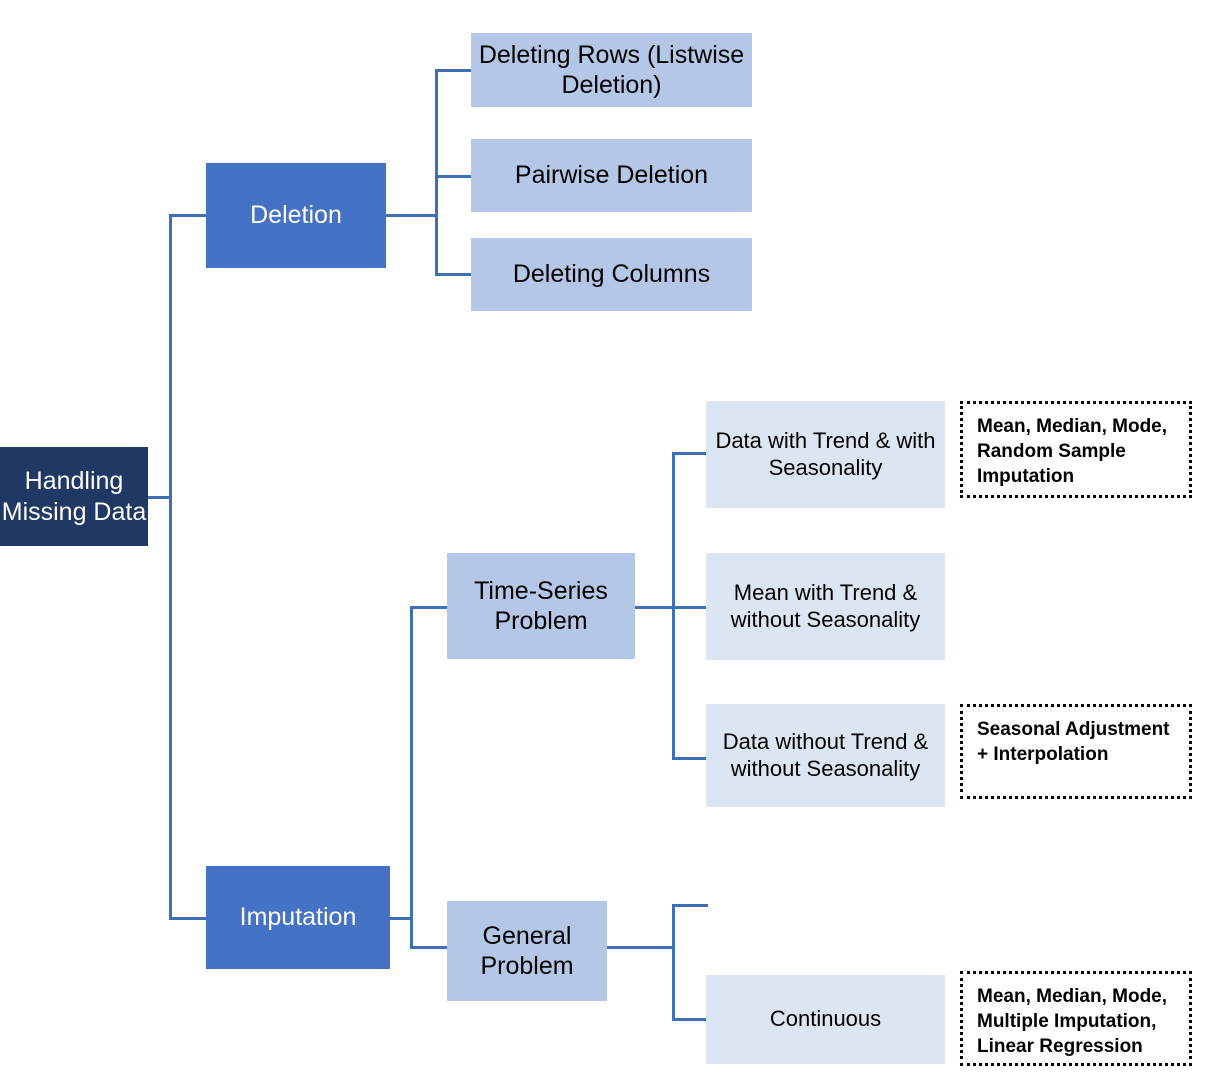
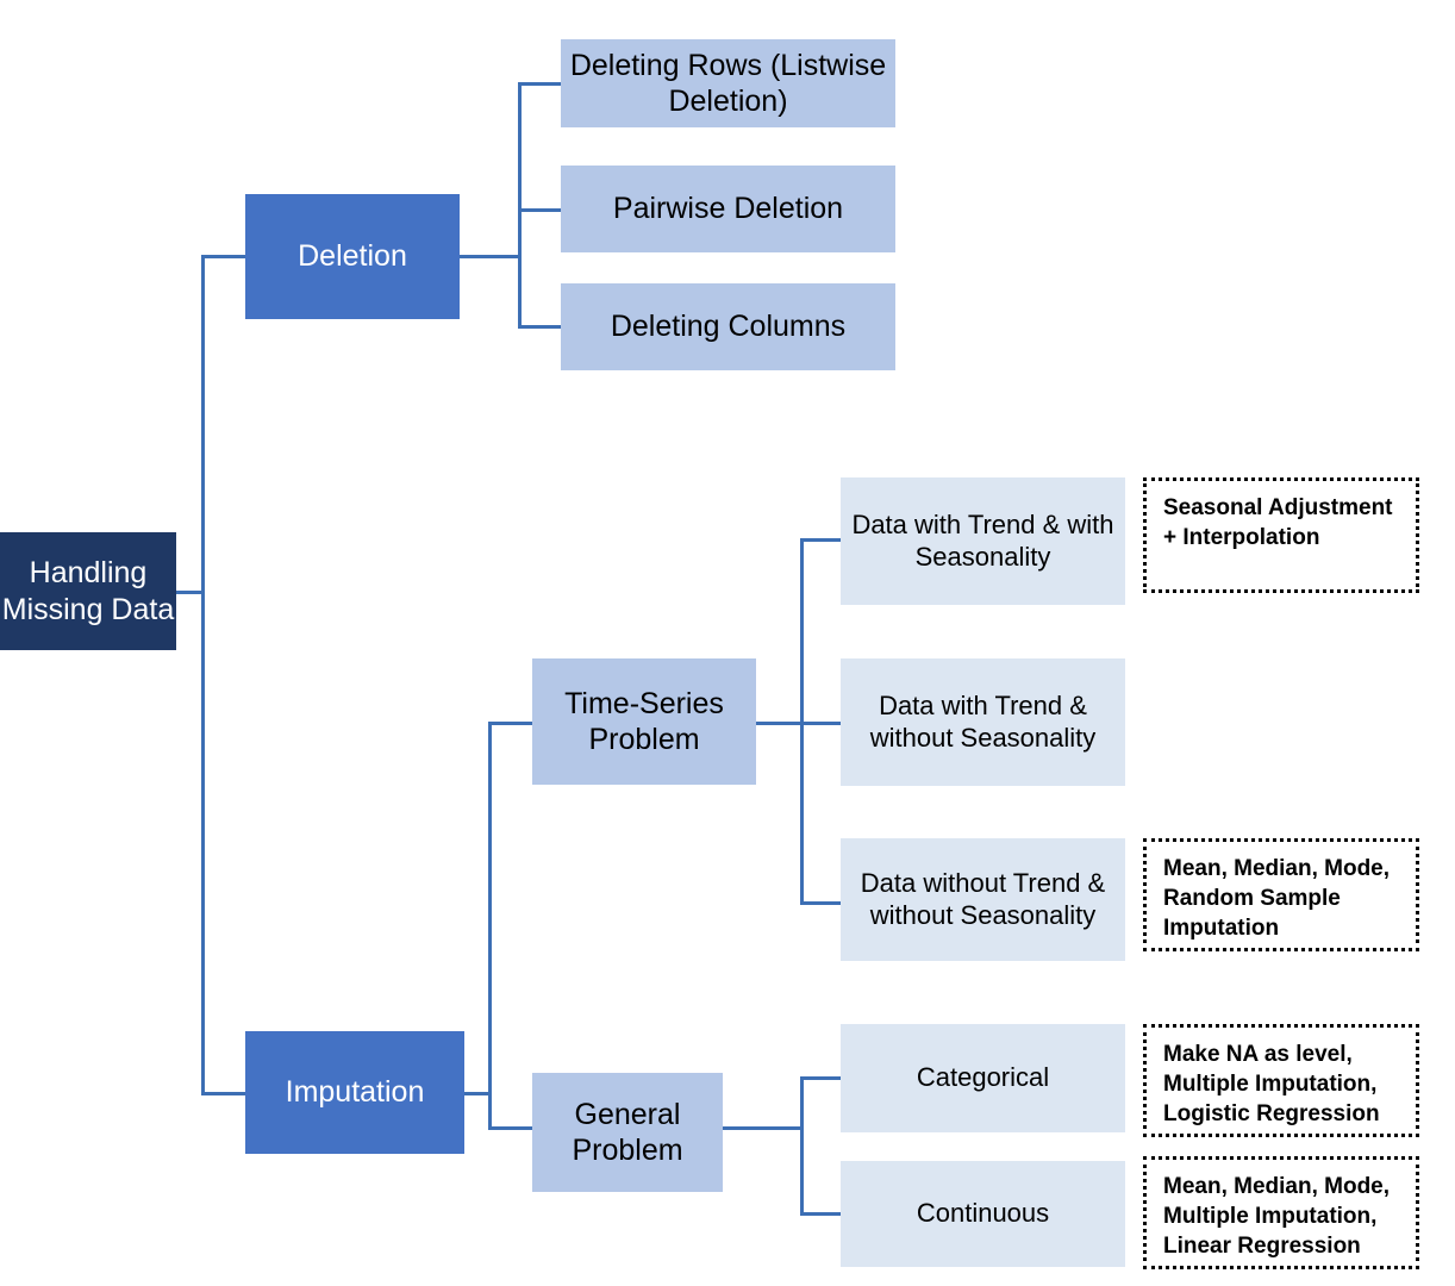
  Handling Missing Data
  Deletion
  Imputation
  Time-Series Problem
  General Problem
  Deleting Rows (Listwise Deletion)
  Pairwise Deletion
  Deleting Columns
  Data with Trend & with Seasonality
- Mean, Median, Mode, Random Sample Imputation
+ Seasonal Adjustment + Interpolation
- Mean with Trend & without Seasonality
+ Data with Trend & without Seasonality
  Data without Trend & without Seasonality
- Seasonal Adjustment + Interpolation
+ Mean, Median, Mode, Random Sample Imputation
+ Categorical
+ Make NA as level, Multiple Imputation, Logistic Regression
  Continuous
  Mean, Median, Mode, Multiple Imputation, Linear Regression
